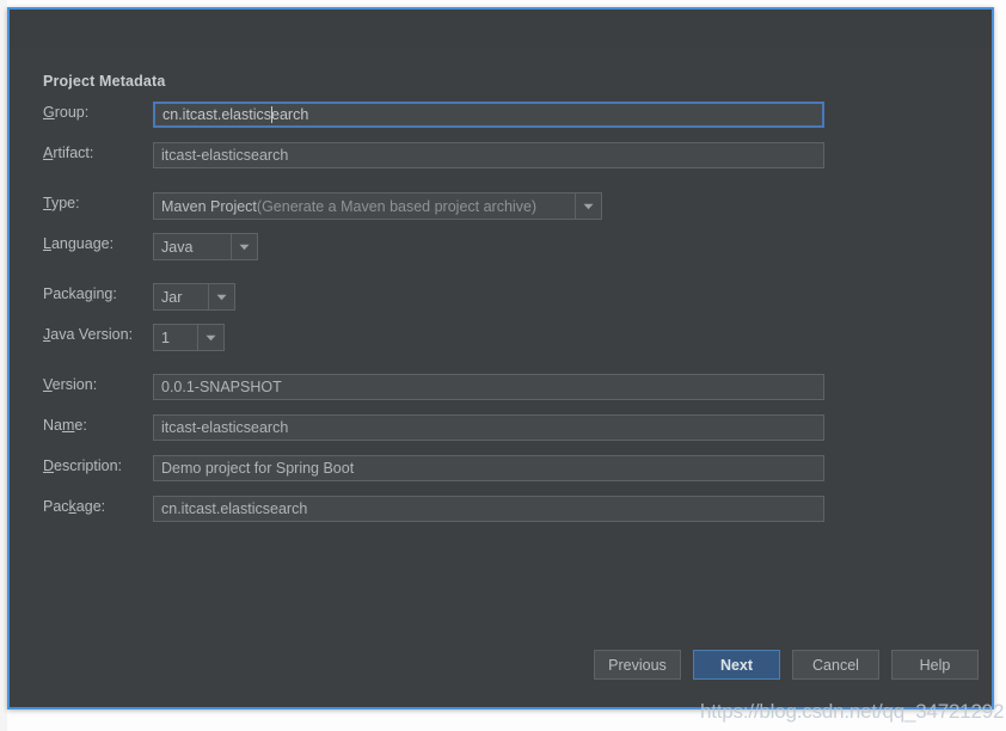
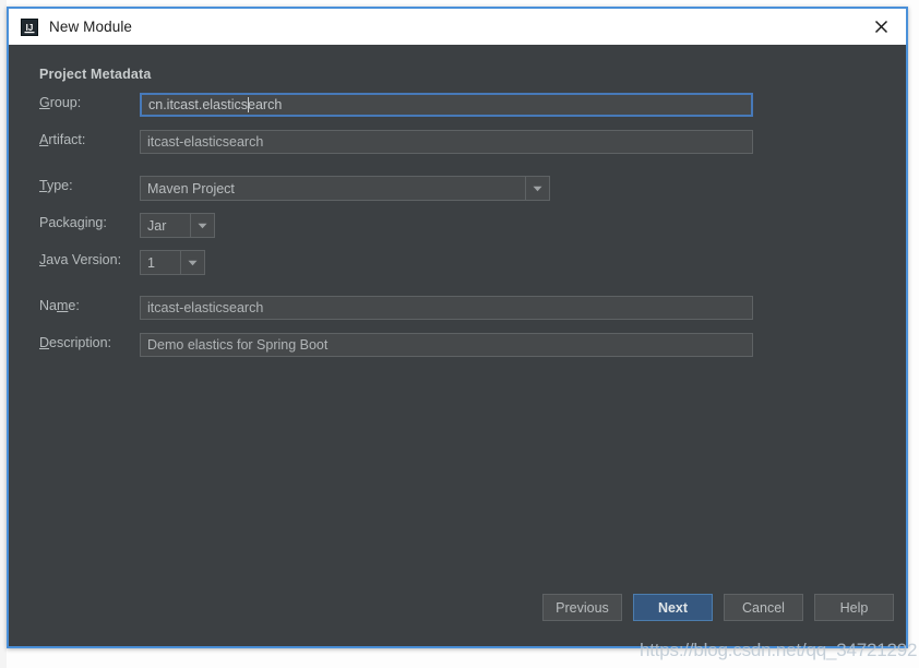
+ IJ
+ New Module
  Project Metadata
  Group:
  cn.itcast.elastics
  earch
  Artifact:
  itcast-elasticsearch
  Type:
  Maven Project
- (Generate a Maven based project archive)
- Language:
- Java
  Packaging:
  Jar
  Java Version:
  1
- Version:
- 0.0.1-SNAPSHOT
  Name:
  itcast-elasticsearch
  Description:
- Demo project for Spring Boot
+ Demo elastics for Spring Boot
- Package:
- cn.itcast.elasticsearch
  Previous
  Next
  Cancel
  Help
  https://blog.csdn.net/qq_34721292
